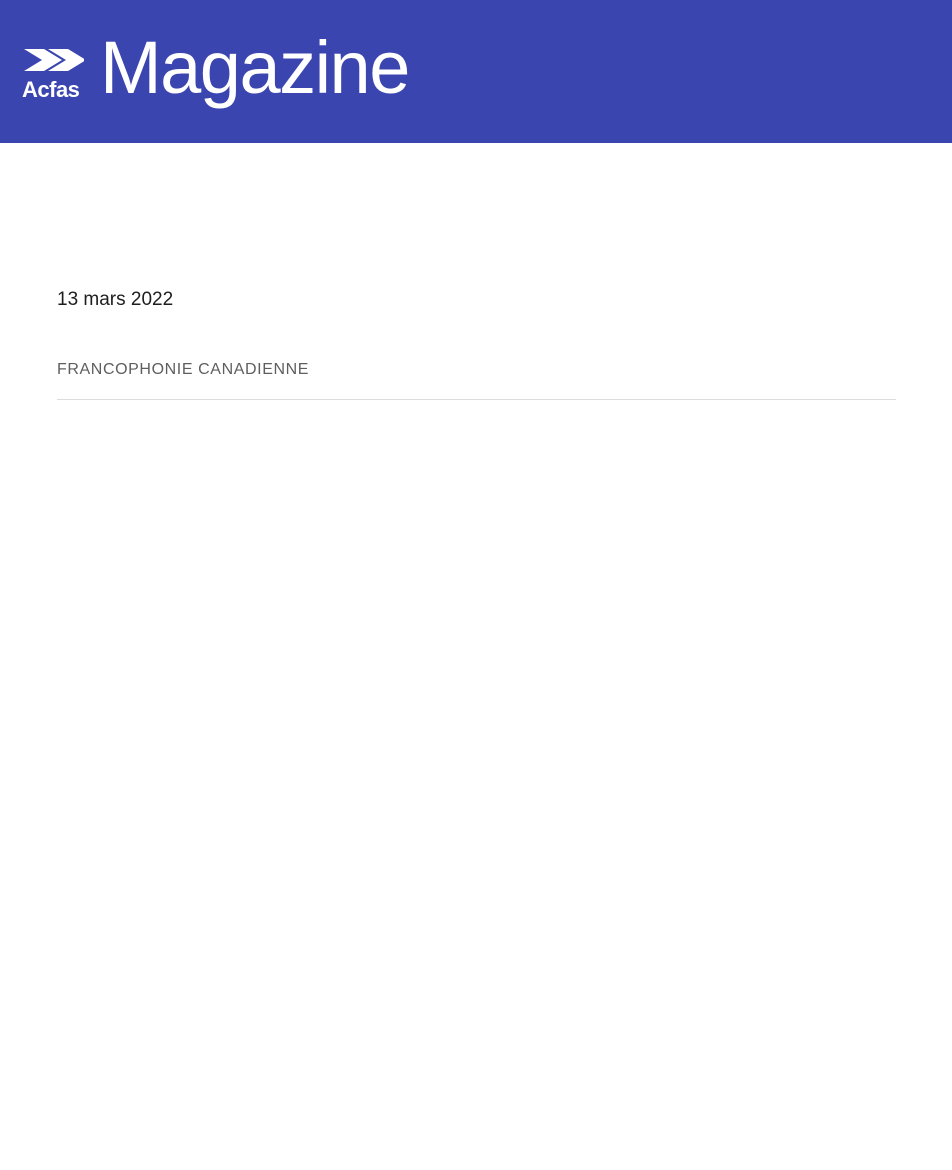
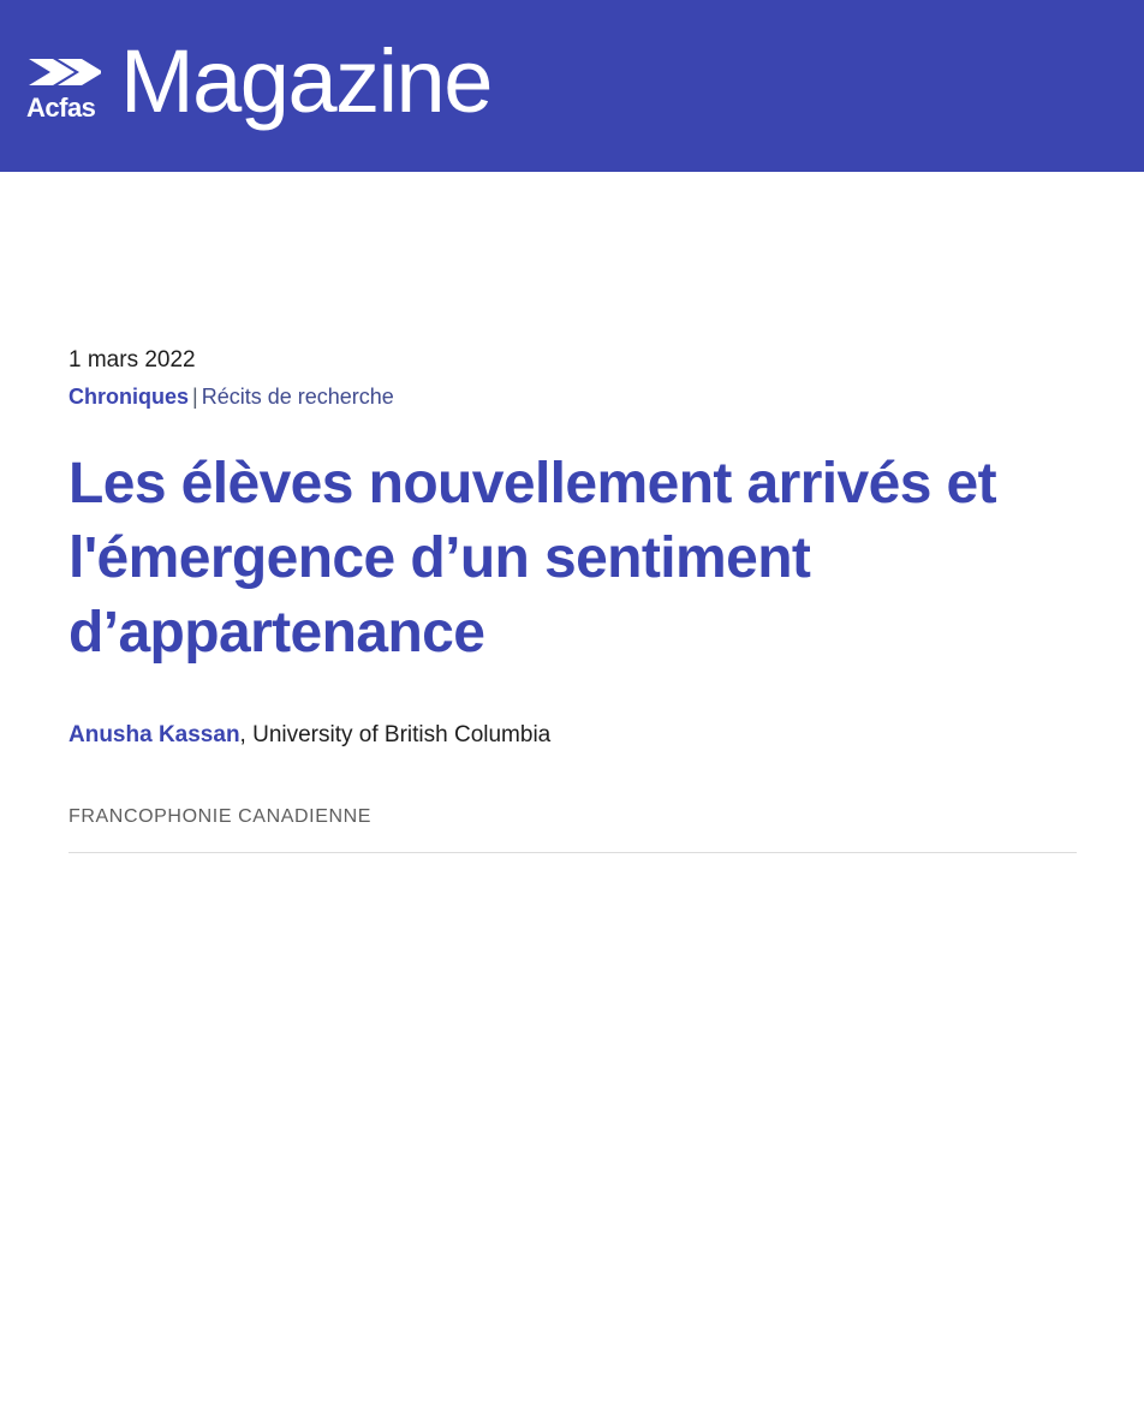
  Acfas
  Magazine
- 13 mars 2022
+ 1 mars 2022
+ Chroniques | Récits de recherche
+ Les élèves nouvellement arrivés et l'émergence d’un sentiment d’appartenance
+ Anusha Kassan, University of British Columbia
  FRANCOPHONIE CANADIENNE
